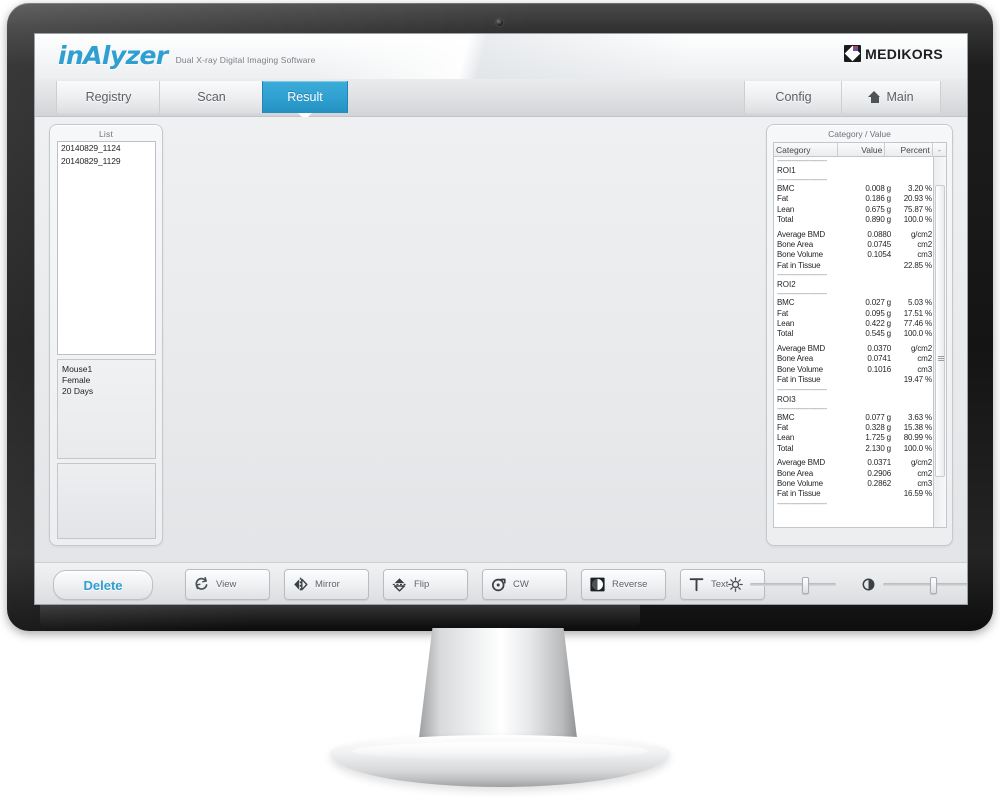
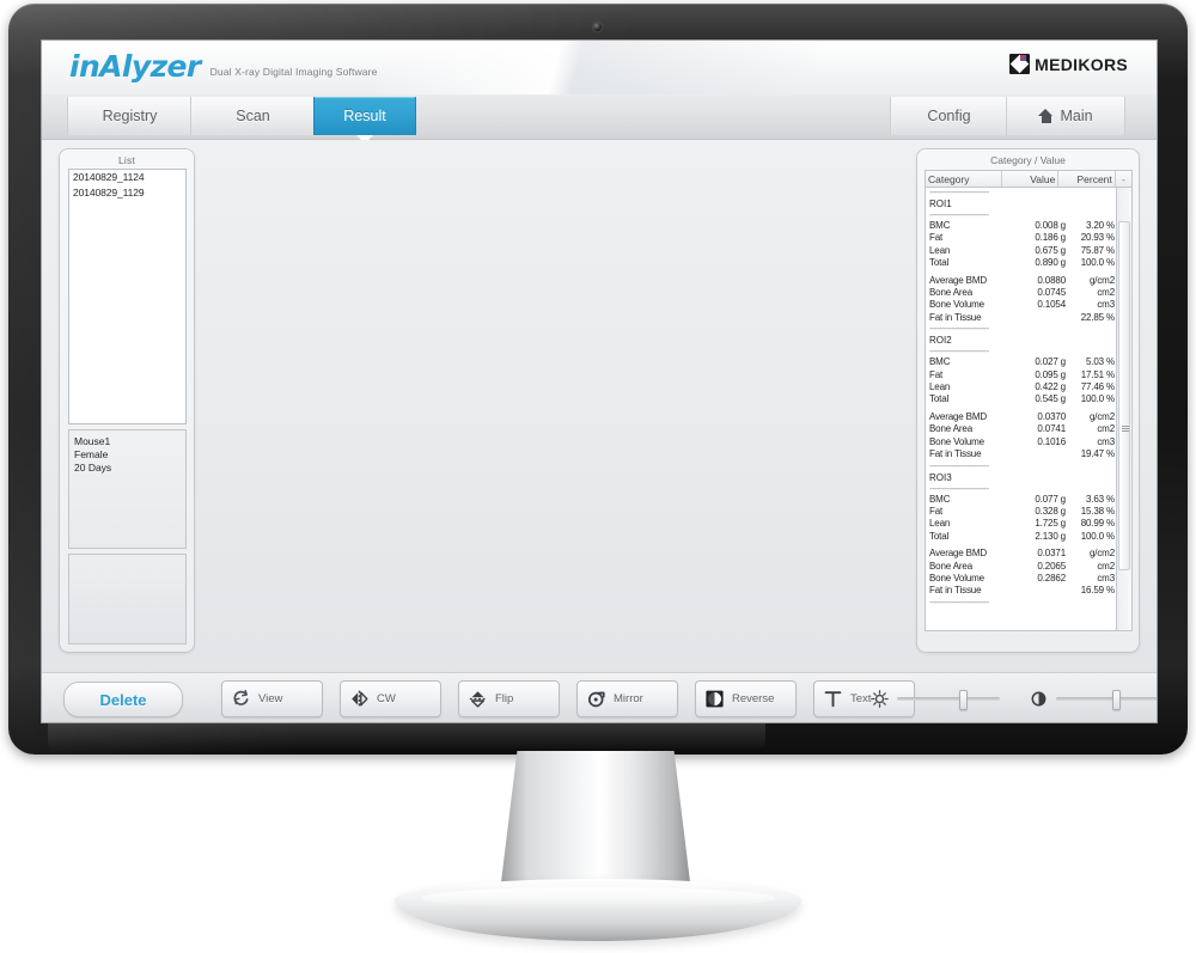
  inAlyzer
  Dual X-ray Digital Imaging Software
  MEDIKORS
  Registry
  Scan
  Result
  Config
  Main
  List
  20140829_1124
  20140829_1129
  Mouse1
  Female
  20 Days
  Category / Value
  Category
  Value
  Percent
  -
  ------------------------
  ROI1
  ------------------------
  BMC
  0.008 g
  3.20 %
  Fat
  0.186 g
  20.93 %
  Lean
  0.675 g
  75.87 %
  Total
  0.890 g
  100.0 %
  Average BMD
  0.0880
  g/cm2
  Bone Area
  0.0745
  cm2
  Bone Volume
  0.1054
  cm3
  Fat in Tissue
  22.85 %
  ------------------------
  ROI2
  ------------------------
  BMC
  0.027 g
  5.03 %
  Fat
  0.095 g
  17.51 %
  Lean
  0.422 g
  77.46 %
  Total
  0.545 g
  100.0 %
  Average BMD
  0.0370
  g/cm2
  Bone Area
  0.0741
  cm2
  Bone Volume
  0.1016
  cm3
  Fat in Tissue
  19.47 %
  ------------------------
  ROI3
  ------------------------
  BMC
  0.077 g
  3.63 %
  Fat
  0.328 g
  15.38 %
  Lean
  1.725 g
  80.99 %
  Total
  2.130 g
  100.0 %
  Average BMD
  0.0371
  g/cm2
  Bone Area
- 0.2906
+ 0.2065
  cm2
  Bone Volume
  0.2862
  cm3
  Fat in Tissue
  16.59 %
  ------------------------
  Delete
  View
- Mirror
+ CW
  Flip
- CW
+ Mirror
  Reverse
  Text
